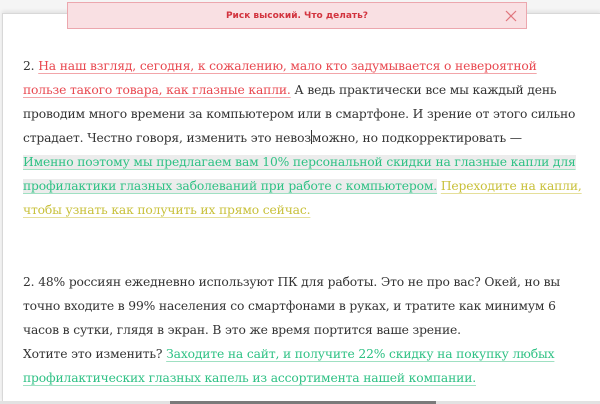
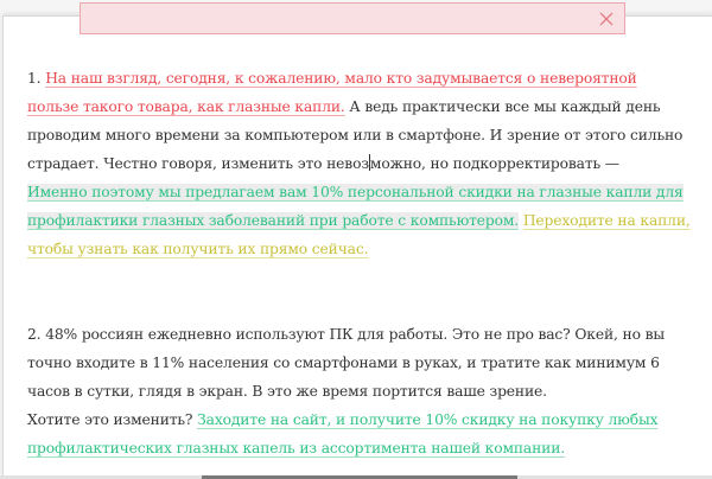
- 2. На наш взгляд, сегодня, к сожалению, мало кто задумывается о невероятной пользе такого товара, как глазные капли. А ведь практически все мы каждый день проводим много времени за компьютером или в смартфоне. И зрение от этого сильно страдает. Честно говоря, изменить это невозможно, но подкорректировать —
+ 1. На наш взгляд, сегодня, к сожалению, мало кто задумывается о невероятной пользе такого товара, как глазные капли. А ведь практически все мы каждый день проводим много времени за компьютером или в смартфоне. И зрение от этого сильно страдает. Честно говоря, изменить это невозможно, но подкорректировать —
  Именно поэтому мы предлагаем вам 10% персональной скидки на глазные капли для профилактики глазных заболеваний при работе с компьютером. Переходите на капли, чтобы узнать как получить их прямо сейчас.
- 2. 48% россиян ежедневно используют ПК для работы. Это не про вас? Окей, но вы точно входите в 99% населения со смартфонами в руках, и тратите как минимум 6 часов в сутки, глядя в экран. В это же время портится ваше зрение.
+ 2. 48% россиян ежедневно используют ПК для работы. Это не про вас? Окей, но вы точно входите в 11% населения со смартфонами в руках, и тратите как минимум 6 часов в сутки, глядя в экран. В это же время портится ваше зрение.
- Хотите это изменить? Заходите на сайт, и получите 22% скидку на покупку любых профилактических глазных капель из ассортимента нашей компании.
+ Хотите это изменить? Заходите на сайт, и получите 10% скидку на покупку любых профилактических глазных капель из ассортимента нашей компании.
- Риск высокий. Что делать?
